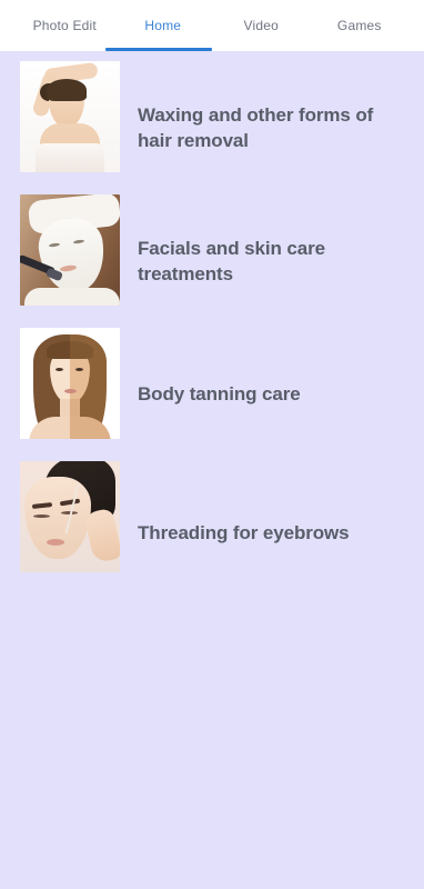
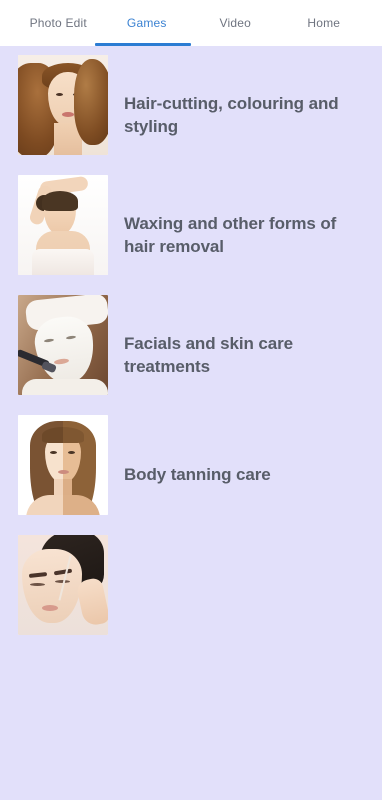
  Photo Edit
- Home
+ Games
  Video
- Games
+ Home
+ Hair-cutting, colouring and styling
  Waxing and other forms of hair removal
  Facials and skin care treatments
  Body tanning care
- Threading for eyebrows
